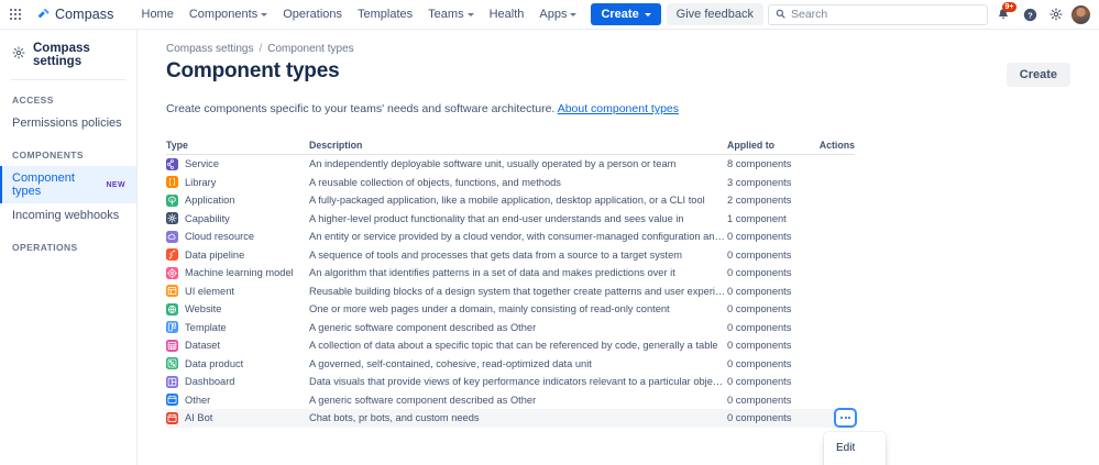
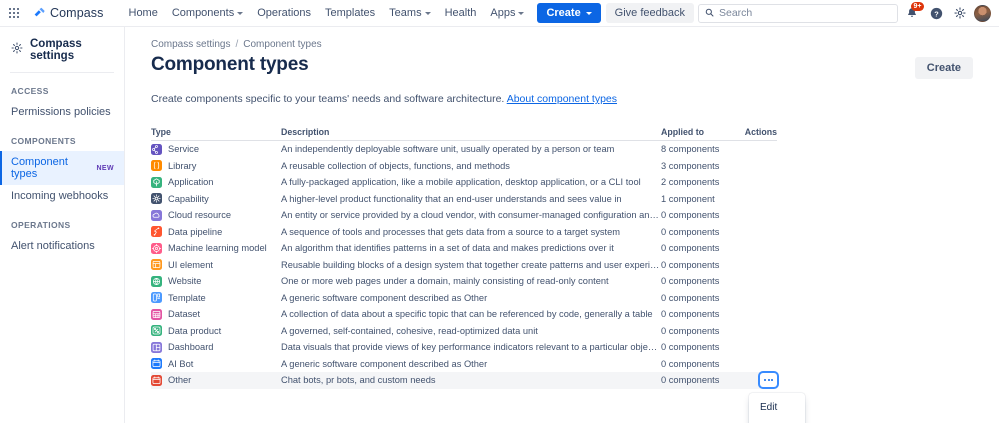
  Compass
  Home
  Components
  Operations
  Templates
  Teams
  Health
  Apps
  Create
  Give feedback
  Search
  ?
  Compass settings
  ACCESS
  Permissions policies
  COMPONENTS
  Component types
  Incoming webhooks
  OPERATIONS
+ Alert notifications
  Compass settings
  /
  Component types
  Component types
  Create
  Create components specific to your teams' needs and software architecture. About component types
  Type
  Description
  Applied to
  Actions
  Service
  An independently deployable software unit, usually operated by a person or team
  8 components
  Library
  A reusable collection of objects, functions, and methods
  3 components
  Application
  A fully-packaged application, like a mobile application, desktop application, or a CLI tool
  2 components
  Capability
  A higher-level product functionality that an end-user understands and sees value in
  1 component
  Cloud resource
  An entity or service provided by a cloud vendor, with consumer-managed configuration and
  0 components
  Data pipeline
  A sequence of tools and processes that gets data from a source to a target system
  0 components
  Machine learning model
  An algorithm that identifies patterns in a set of data and makes predictions over it
  0 components
  UI element
  Reusable building blocks of a design system that together create patterns and user experien
  0 components
  Website
  One or more web pages under a domain, mainly consisting of read-only content
  0 components
  Template
  A generic software component described as Other
  0 components
  Dataset
  A collection of data about a specific topic that can be referenced by code, generally a table
  0 components
  Data product
  A governed, self-contained, cohesive, read-optimized data unit
  0 components
  Dashboard
  Data visuals that provide views of key performance indicators relevant to a particular objectiv
  0 components
- Other
+ AI Bot
  A generic software component described as Other
  0 components
- AI Bot
+ Other
  Chat bots, pr bots, and custom needs
  0 components
  Edit
